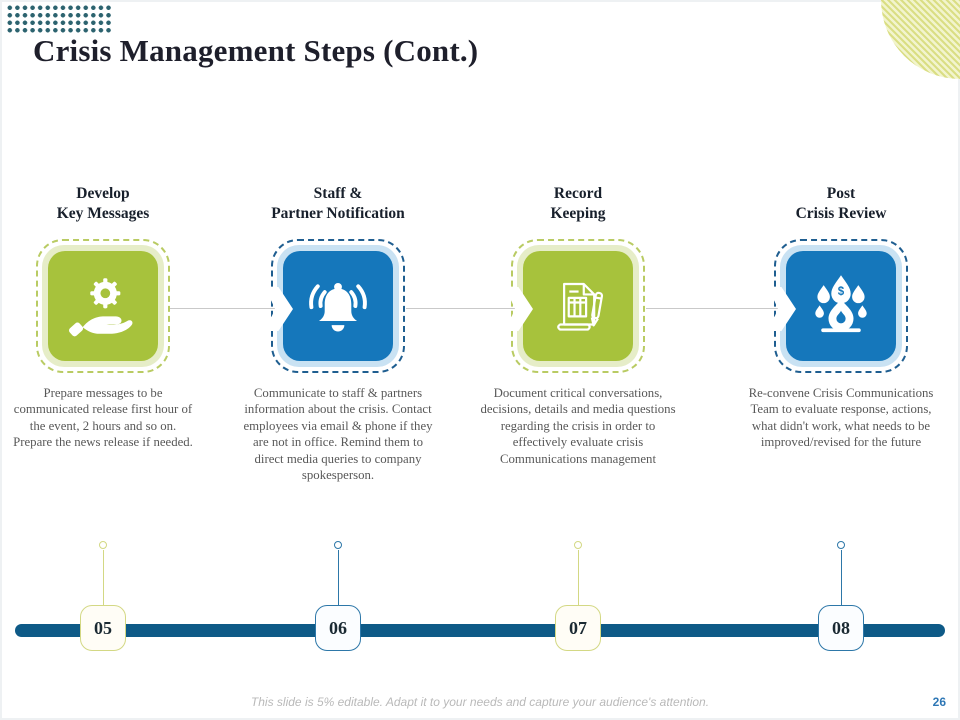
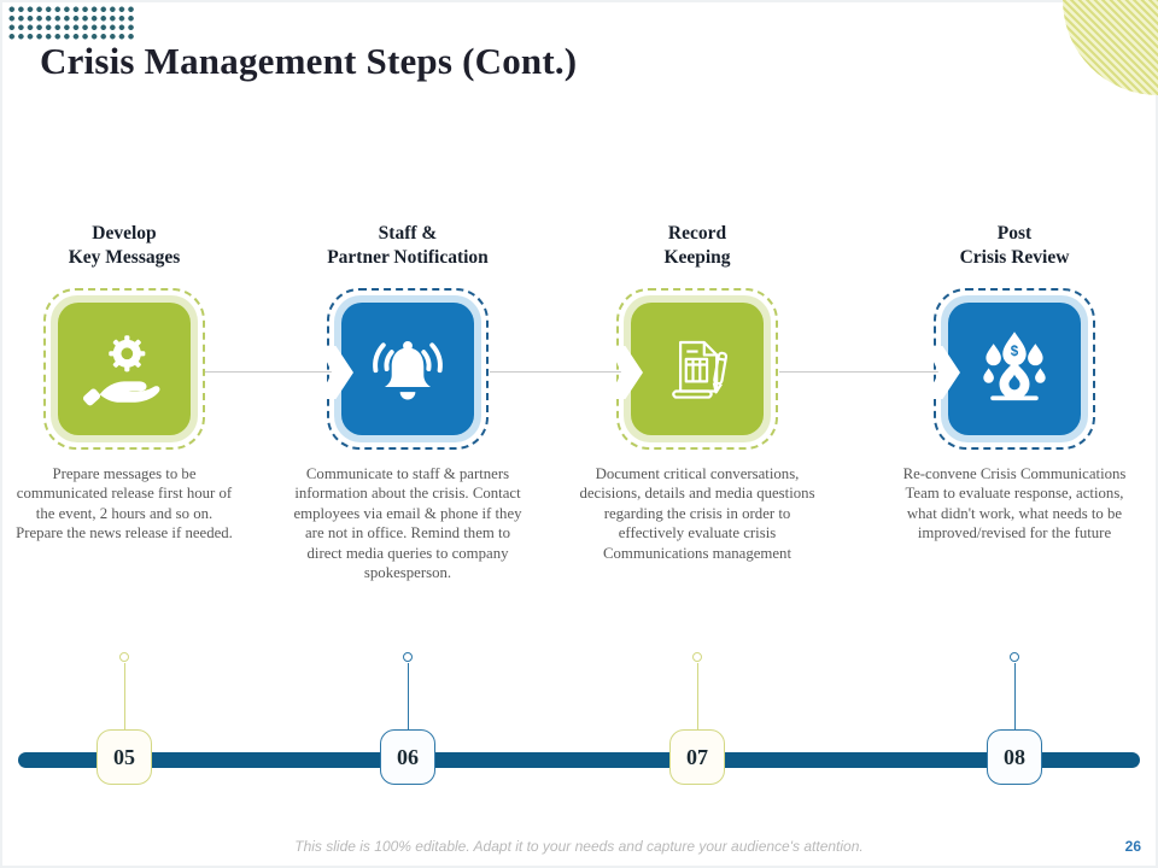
  Crisis Management Steps (Cont.)
  Develop
  Key Messages
  Prepare messages to be communicated release first hour of the event, 2 hours and so on. Prepare the news release if needed.
  Staff &
  Partner Notification
  Communicate to staff & partners information about the crisis. Contact employees via email & phone if they are not in office. Remind them to direct media queries to company spokesperson.
  Record
  Keeping
  Document critical conversations, decisions, details and media questions regarding the crisis in order to effectively evaluate crisis Communications management
  Post
  Crisis Review
  $
  Re-convene Crisis Communications Team to evaluate response, actions, what didn't work, what needs to be improved/revised for the future
  05
  06
  07
  08
- This slide is 5% editable. Adapt it to your needs and capture your audience's attention.
+ This slide is 100% editable. Adapt it to your needs and capture your audience's attention.
  26
